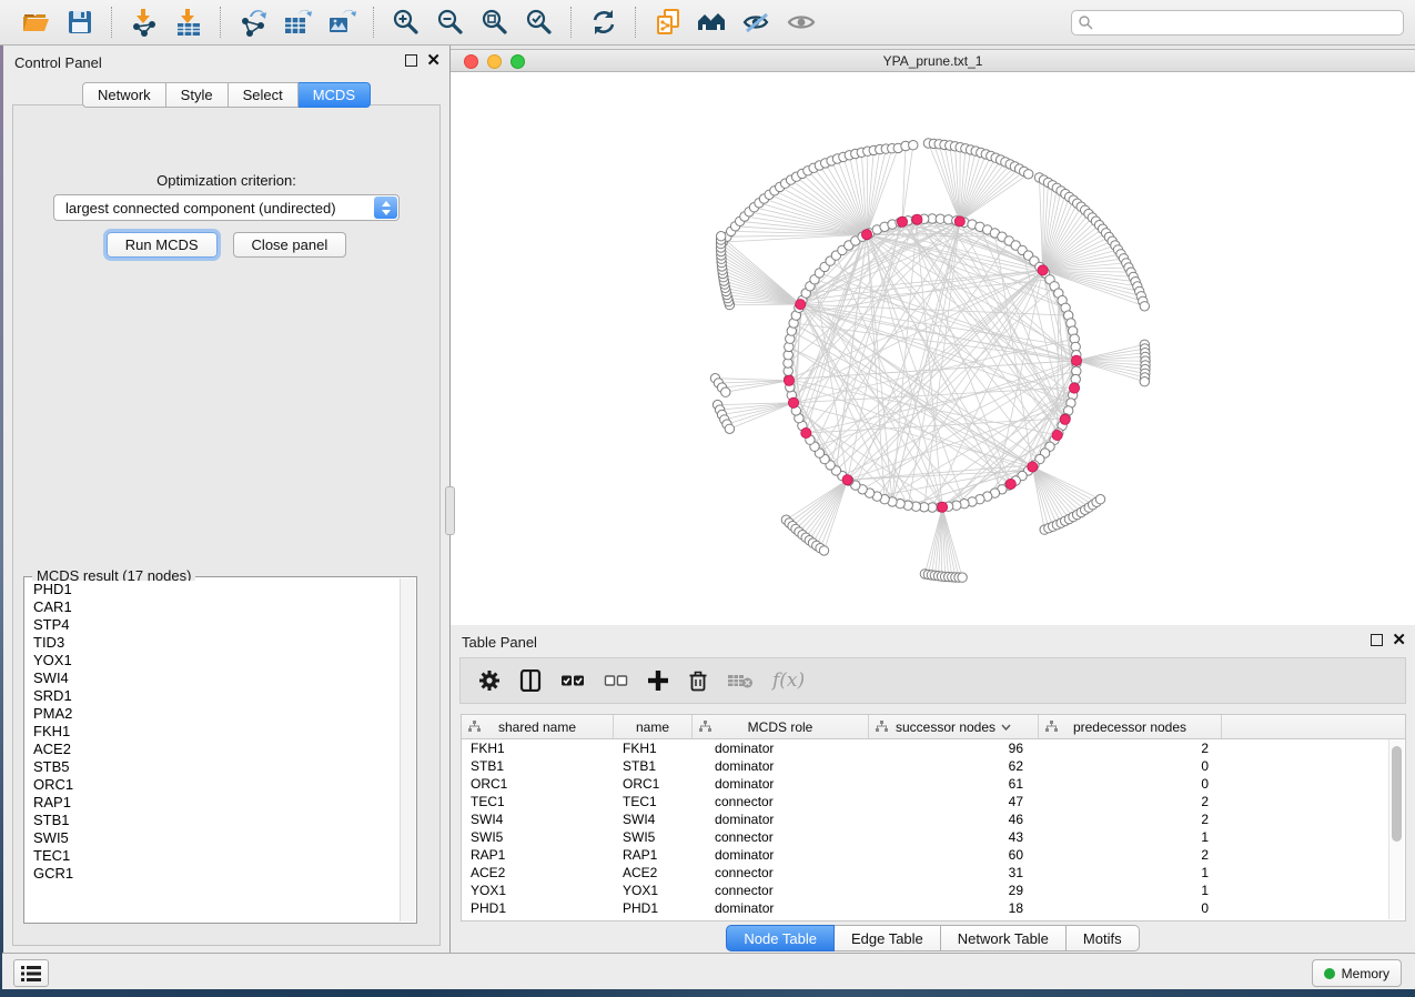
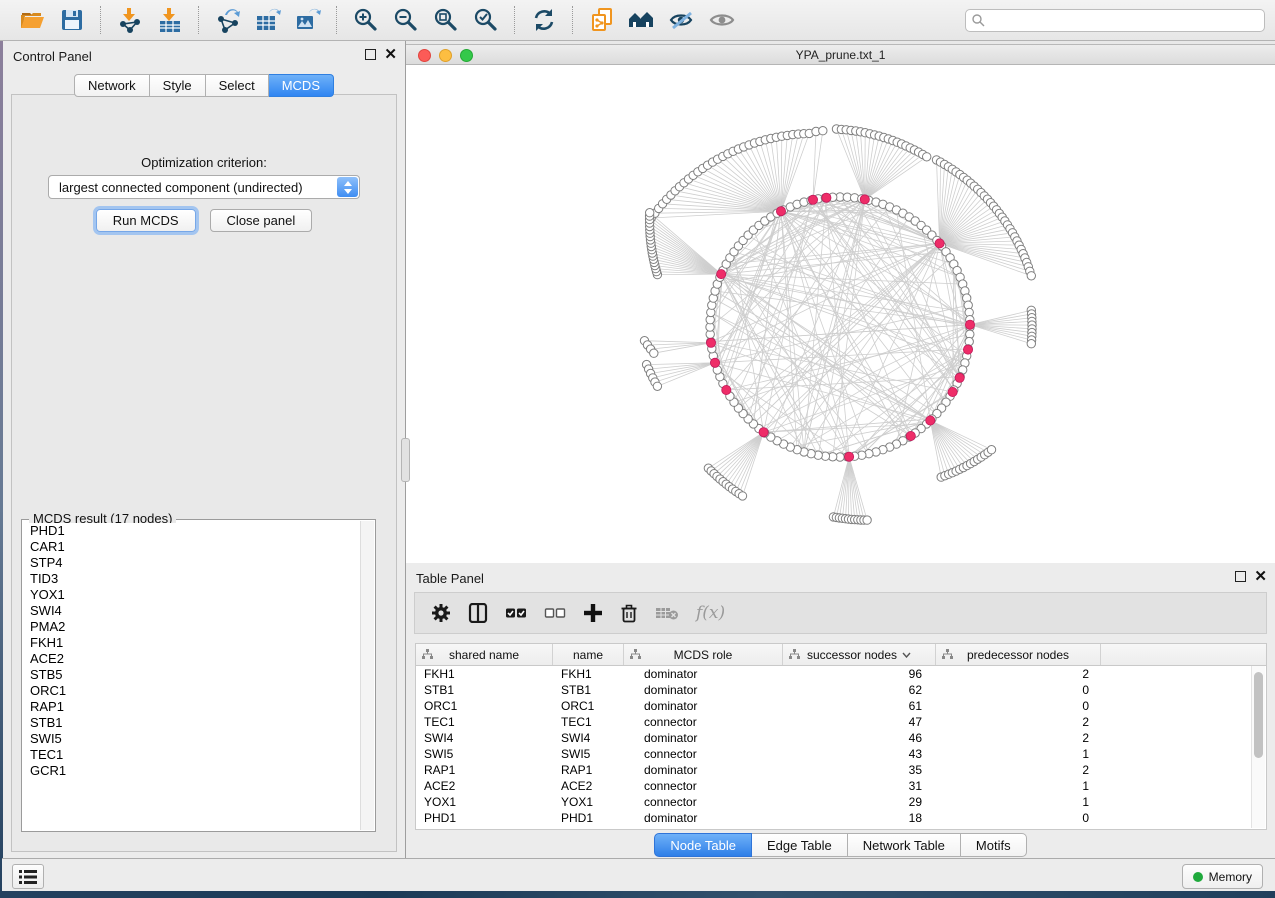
  Control Panel
  ✕
  Network
  Style
  Select
  MCDS
  Optimization criterion:
  largest connected component (undirected)
  Run MCDS
  Close panel
  MCDS result (17 nodes)
  PHD1
  CAR1
  STP4
  TID3
  YOX1
  SWI4
- SRD1
  PMA2
  FKH1
  ACE2
  STB5
  ORC1
  RAP1
  STB1
  SWI5
  TEC1
  GCR1
  YPA_prune.txt_1
  Table Panel
  ✕
  f(x)
  shared name
  name
  MCDS role
  successor nodes
  predecessor nodes
  FKH1
  FKH1
  dominator
  96
  2
  STB1
  STB1
  dominator
  62
  0
  ORC1
  ORC1
  dominator
  61
  0
  TEC1
  TEC1
  connector
  47
  2
  SWI4
  SWI4
  dominator
  46
  2
  SWI5
  SWI5
  connector
  43
  1
  RAP1
  RAP1
  dominator
- 60
+ 35
  2
  ACE2
  ACE2
  connector
  31
  1
  YOX1
  YOX1
  connector
  29
  1
  PHD1
  PHD1
  dominator
  18
  0
  Node Table
  Edge Table
  Network Table
  Motifs
  Memory
